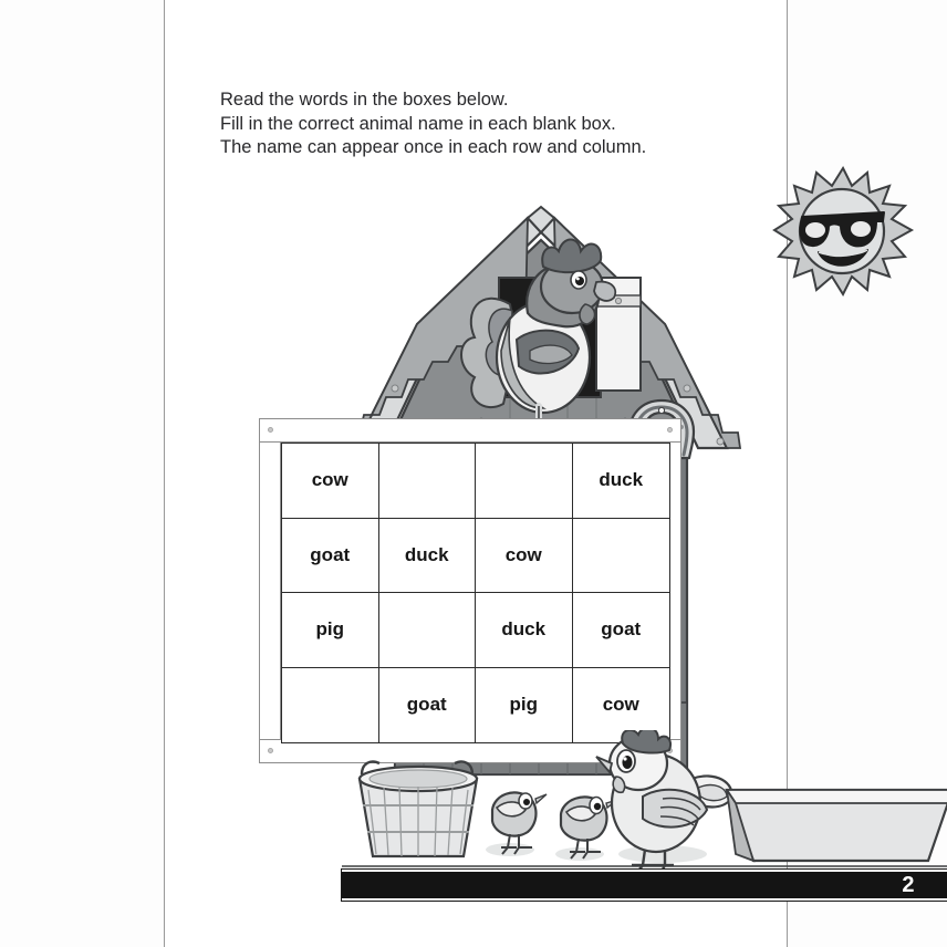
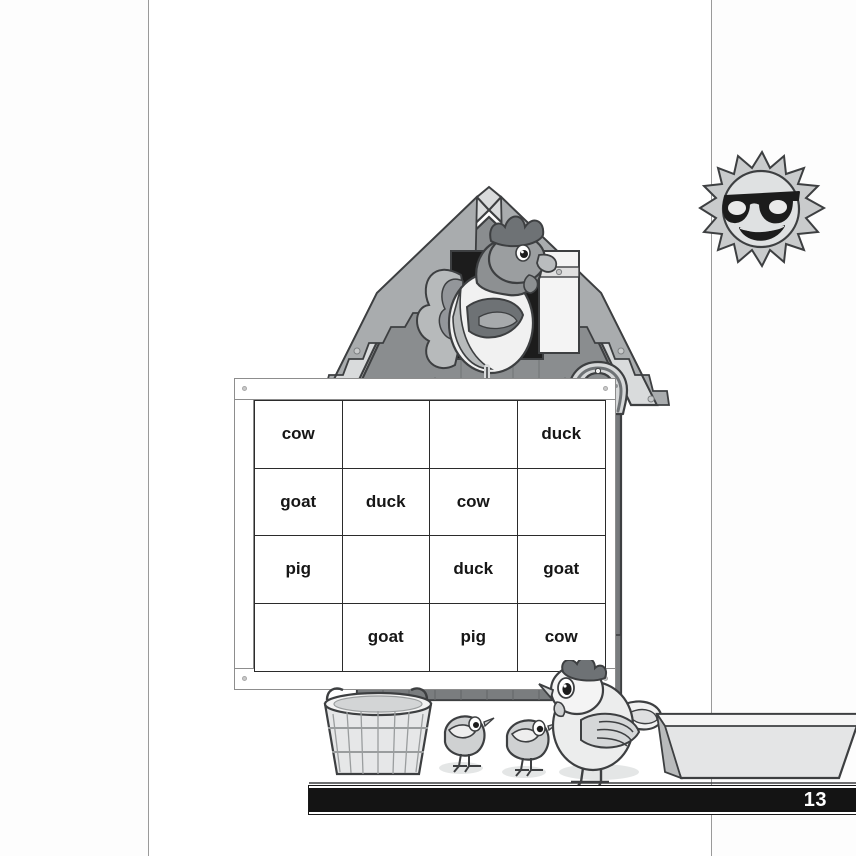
- Read the words in the boxes below.
- Fill in the correct animal name in each blank box.
- The name can appear once in each row and column.
  cow
  duck
  goat
  duck
  cow
  pig
  duck
  goat
  goat
  pig
  cow
- 2
+ 13
